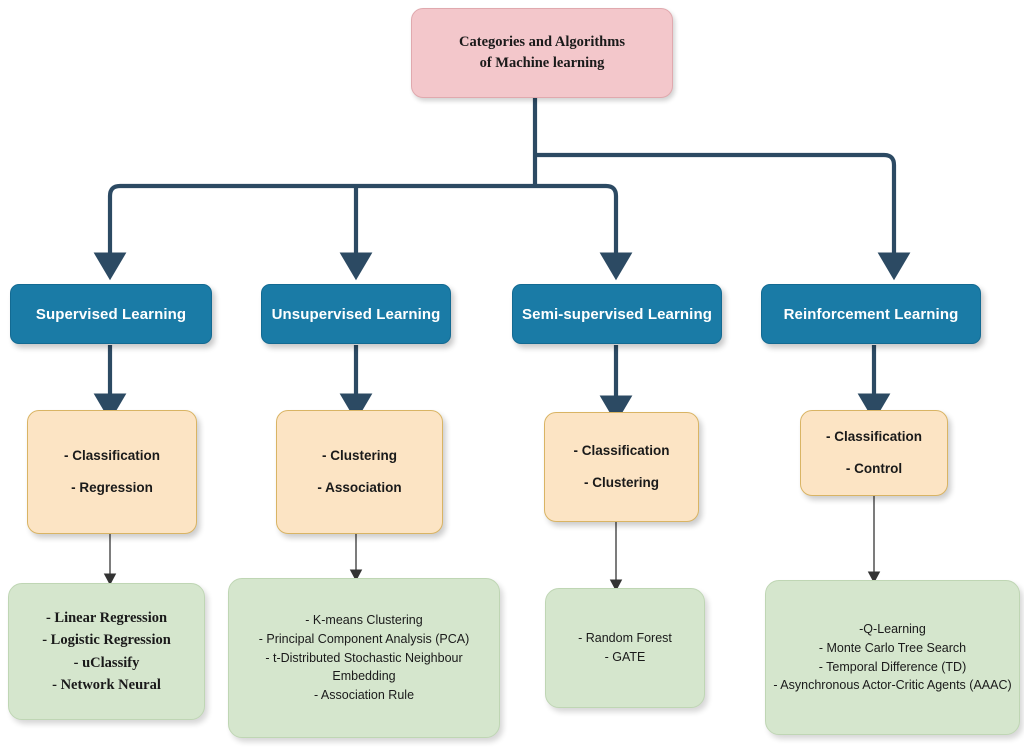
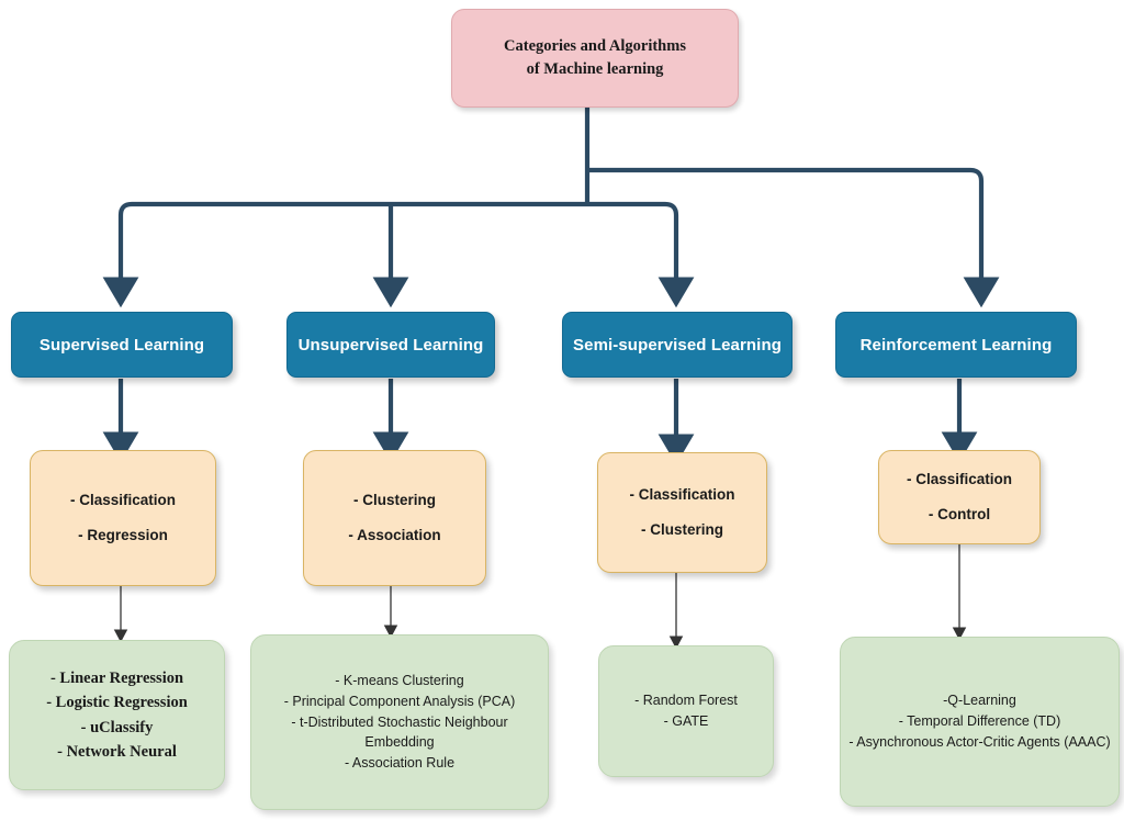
  Categories and Algorithms
  of Machine learning
  Supervised Learning
  Unsupervised Learning
  Semi-supervised Learning
  Reinforcement Learning
  - Classification
  - Regression
  - Clustering
  - Association
  - Classification
  - Clustering
  - Classification
  - Control
  - Linear Regression
  - Logistic Regression
  - uClassify
  - Network Neural
  - K-means Clustering
  - Principal Component Analysis (PCA)
  - t-Distributed Stochastic Neighbour Embedding
  - Association Rule
  - Random Forest
  - GATE
  -Q-Learning
- - Monte Carlo Tree Search
  - Temporal Difference (TD)
  - Asynchronous Actor-Critic Agents (AAAC)
